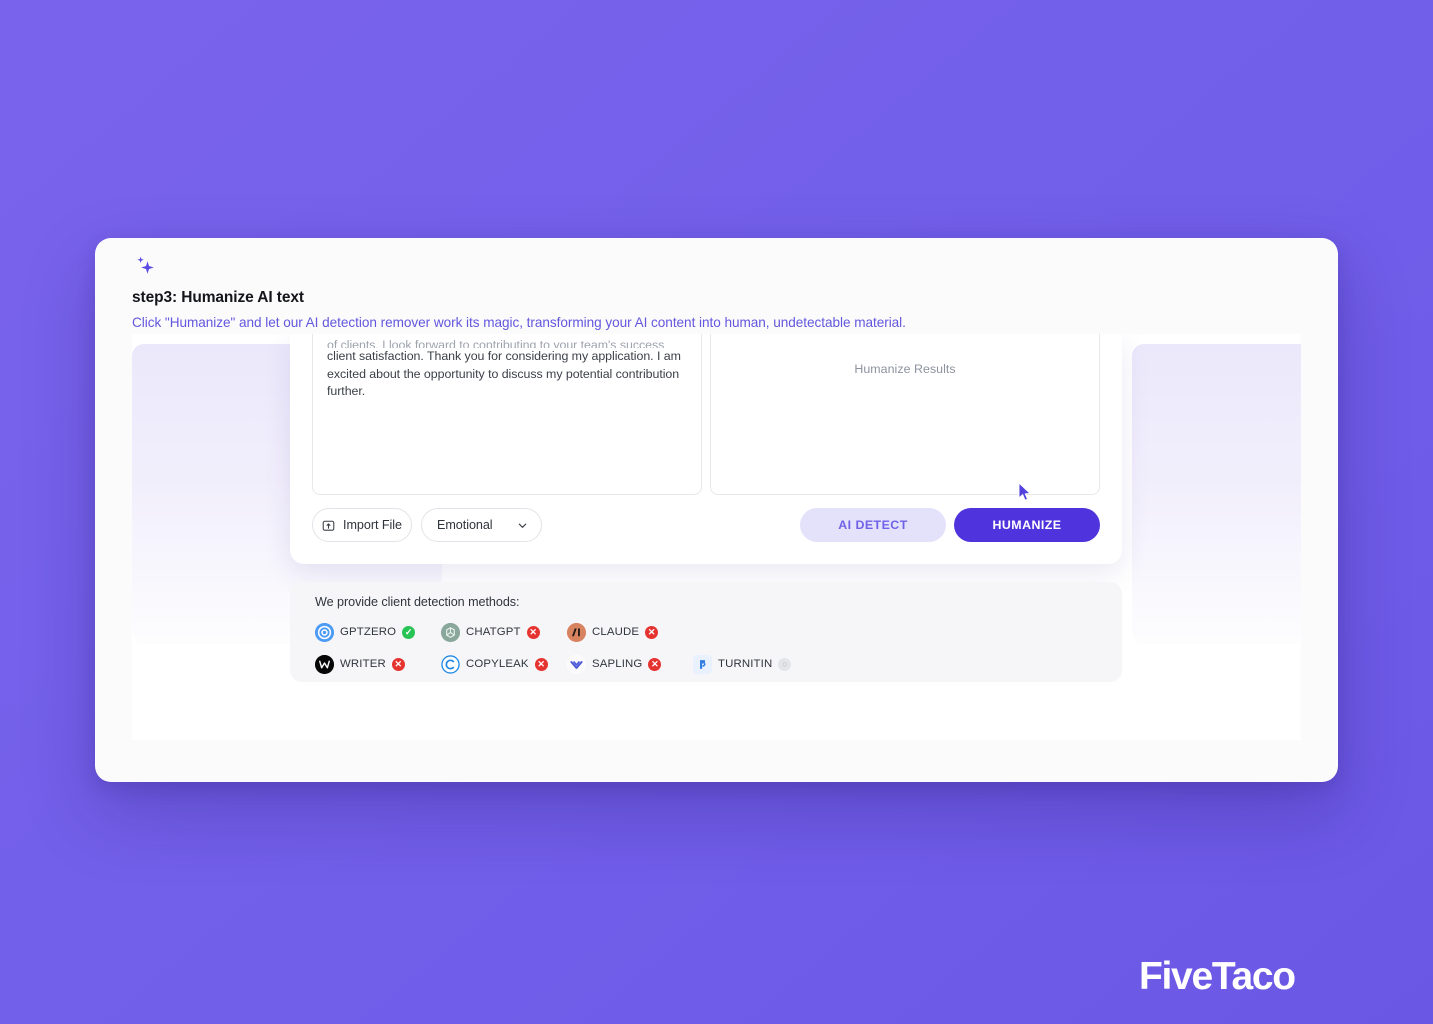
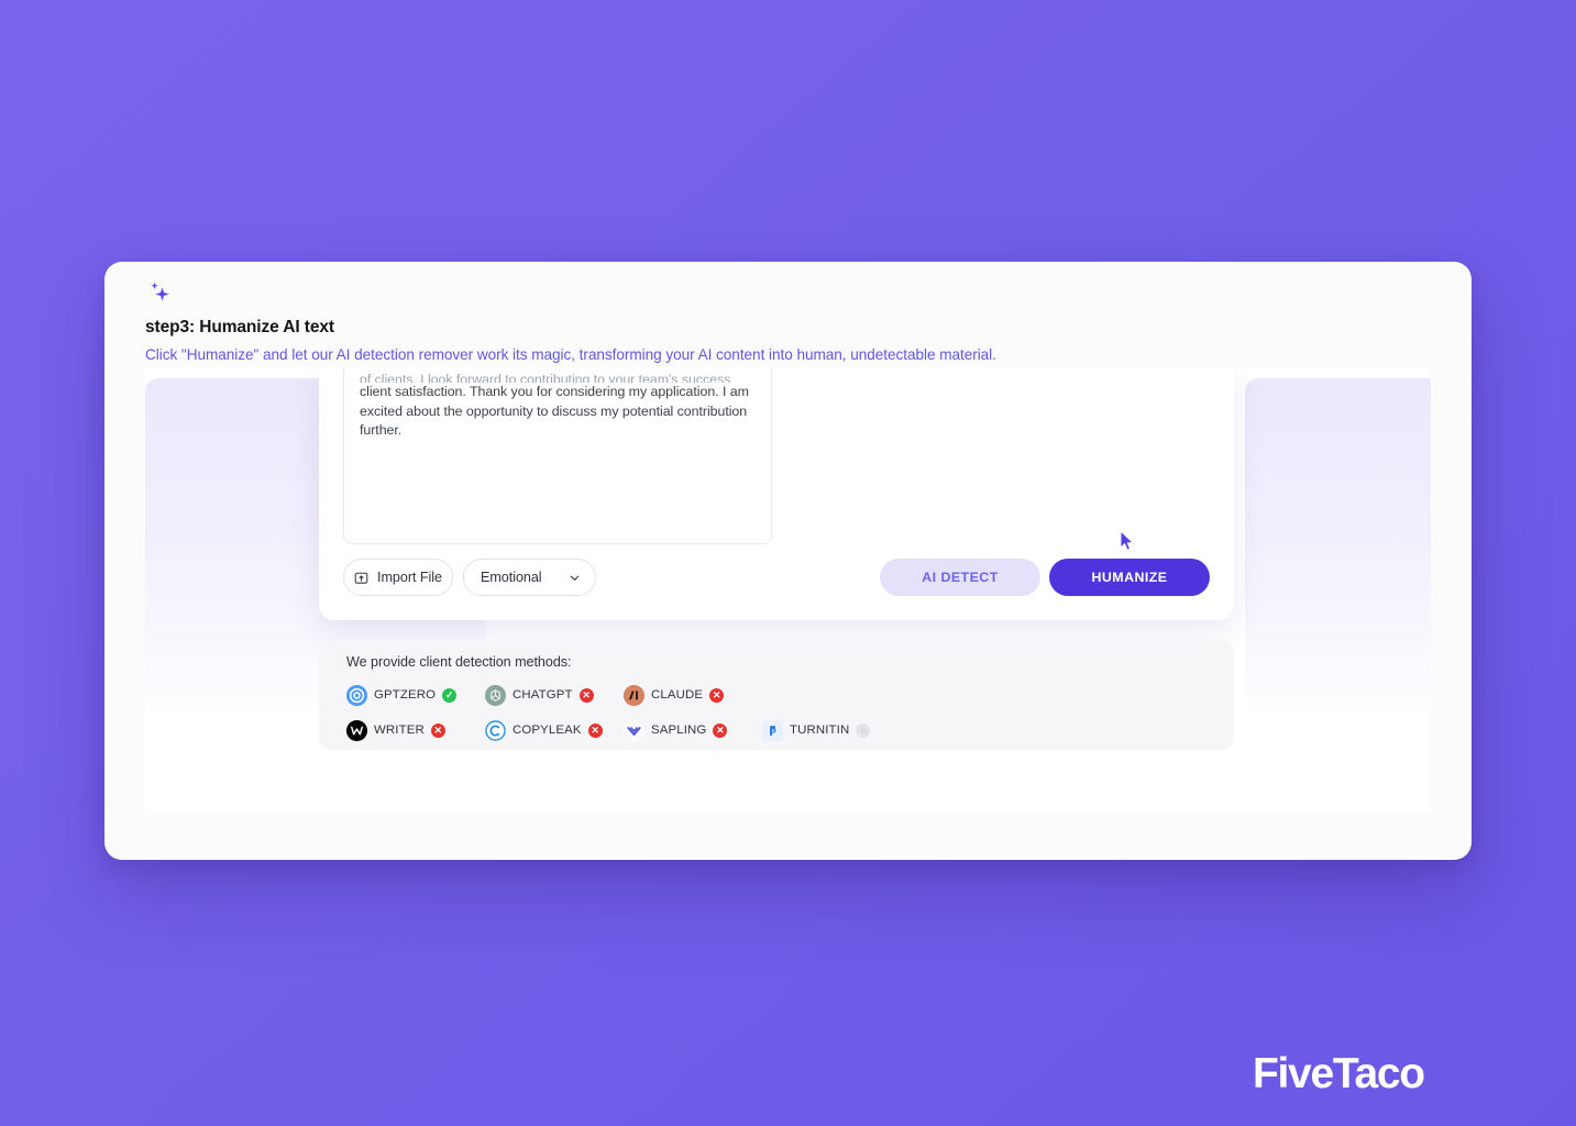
  step3: Humanize AI text
  Click "Humanize" and let our AI detection remover work its magic, transforming your AI content into human, undetectable material.
  of clients. I look forward to contributing to your team's success
  client satisfaction. Thank you for considering my application. I am excited about the opportunity to discuss my potential contribution further.
- Humanize Results
  Import File
  Emotional
  AI DETECT
  HUMANIZE
  We provide client detection methods:
  GPTZERO
  ✓
  CHATGPT
  ✕
  CLAUDE
  ✕
  WRITER
  ✕
  COPYLEAK
  ✕
  SAPLING
  ✕
  TURNITIN
  ○
  FiveTaco
